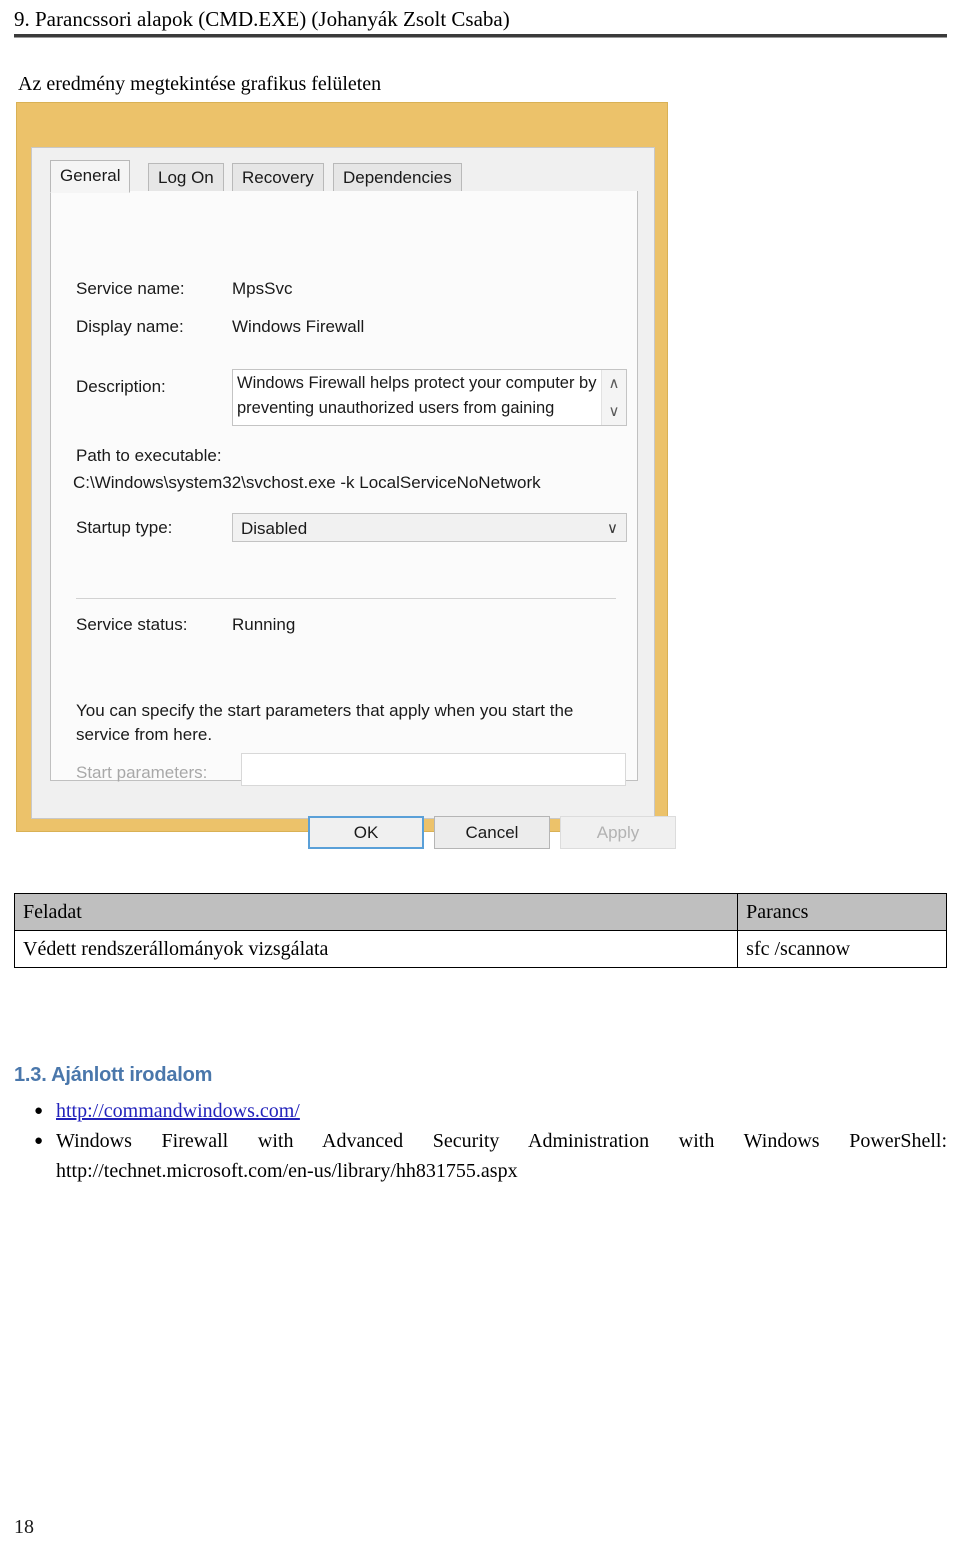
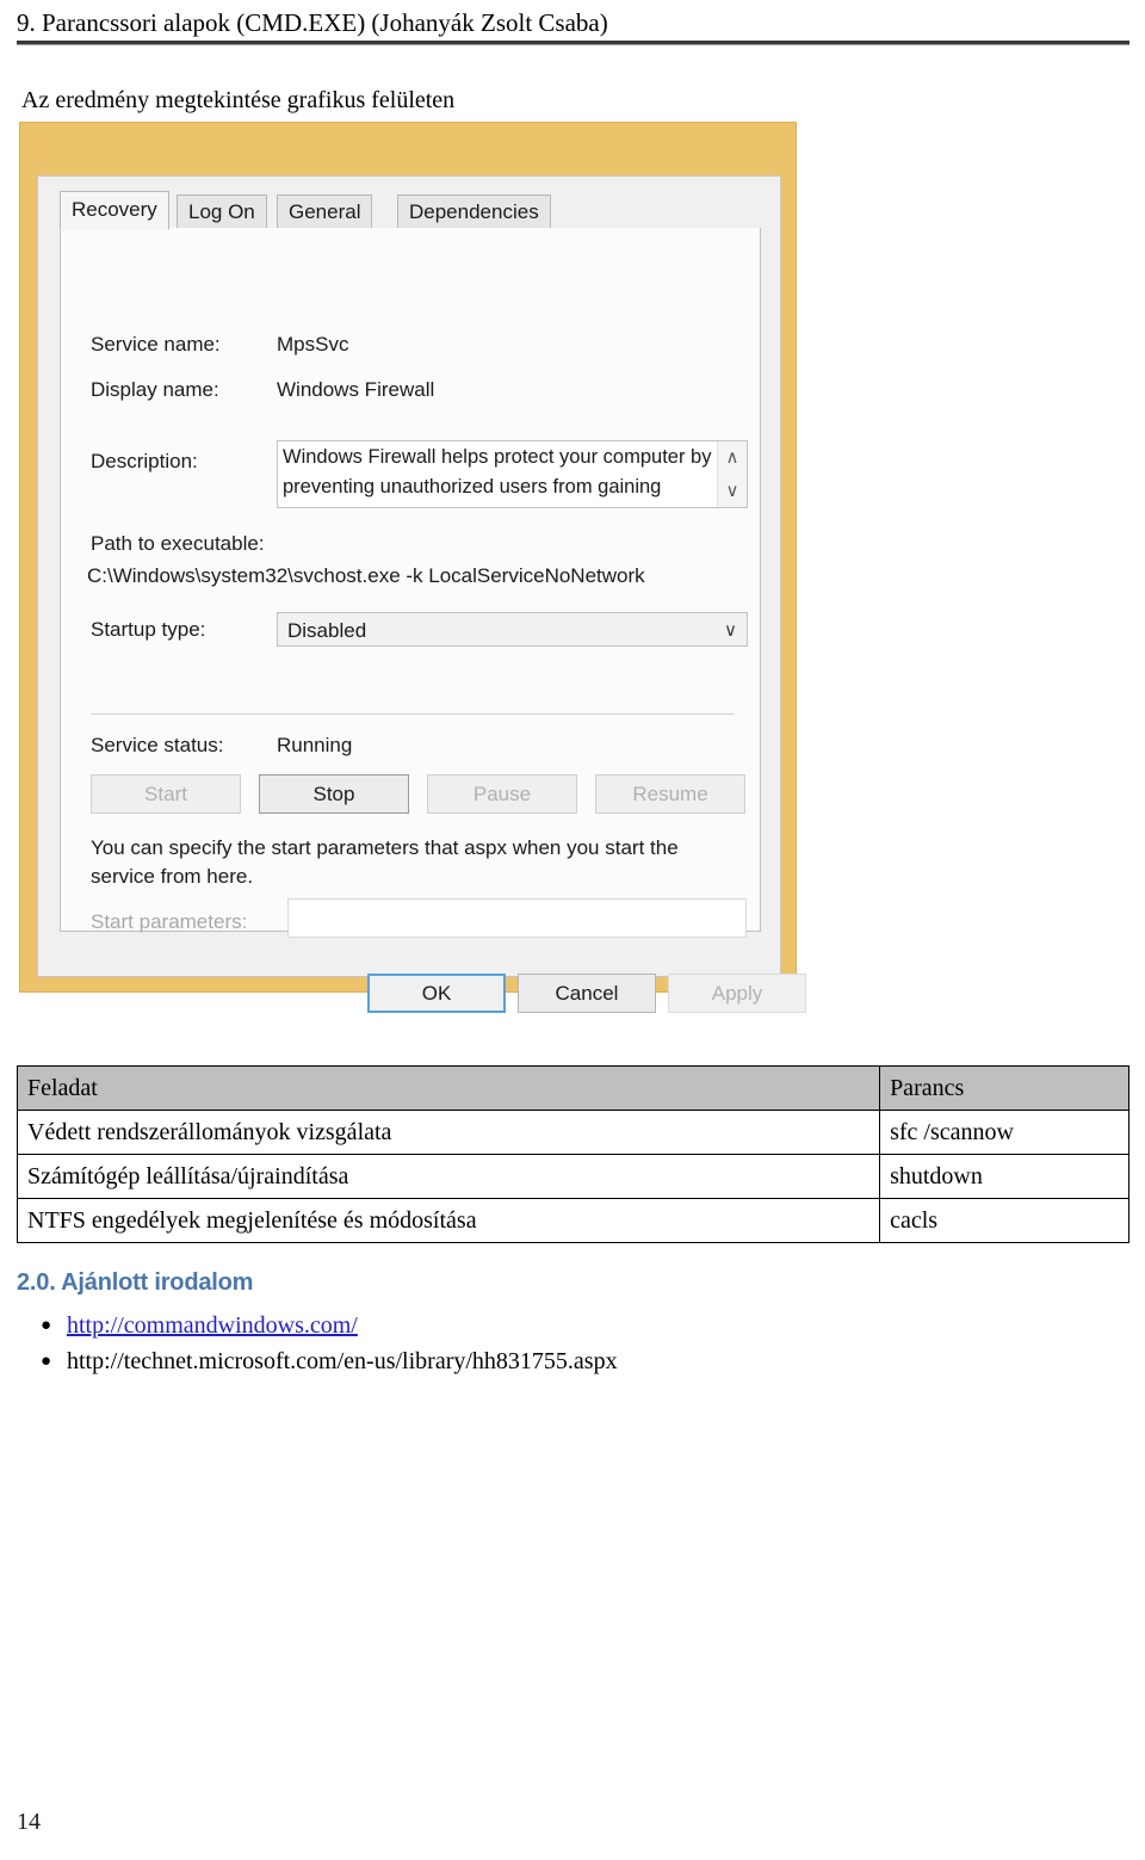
  9. Parancssori alapok (CMD.EXE) (Johanyák Zsolt Csaba)
  Az eredmény megtekintése grafikus felületen
- General
+ Recovery
  Log On
- Recovery
+ General
  Dependencies
  Service name:
  MpsSvc
  Display name:
  Windows Firewall
  Description:
  Windows Firewall helps protect your computer by preventing unauthorized users from gaining
  ∧
  ∨
  Path to executable:
  C:\Windows\system32\svchost.exe -k LocalServiceNoNetwork
  Startup type:
  Disabled
  ∨
  Service status:
  Running
+ Start
+ Stop
+ Pause
+ Resume
- You can specify the start parameters that apply when you start the service from here.
+ You can specify the start parameters that aspx when you start the service from here.
  Start parameters:
  OK
  Cancel
  Apply
  Feladat	Parancs
  Védett rendszerállományok vizsgálata	sfc /scannow
+ Számítógép leállítása/újraindítása	shutdown
+ NTFS engedélyek megjelenítése és módosítása	cacls
- 1.3. Ajánlott irodalom
+ 2.0. Ajánlott irodalom
  ●
  http://commandwindows.com/
  ●
- Windows Firewall with Advanced Security Administration with Windows PowerShell:
  http://technet.microsoft.com/en-us/library/hh831755.aspx
- 18
+ 14
